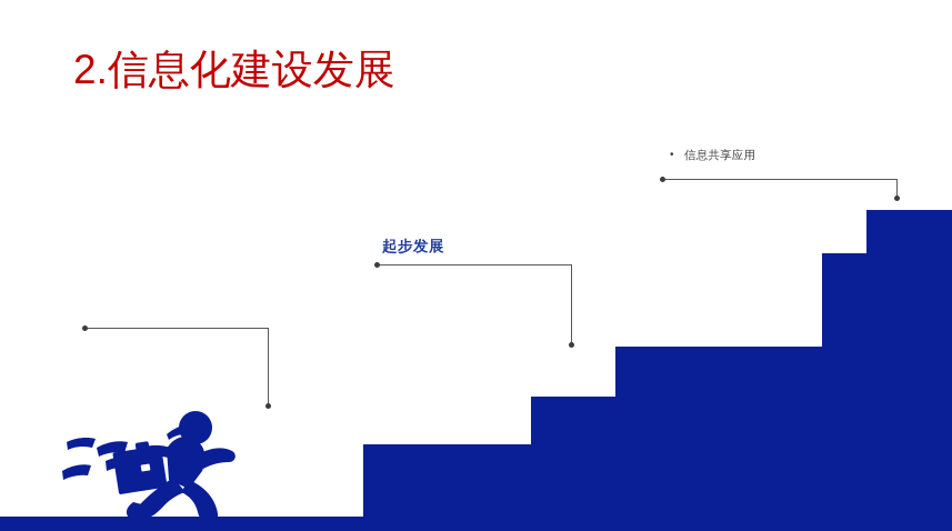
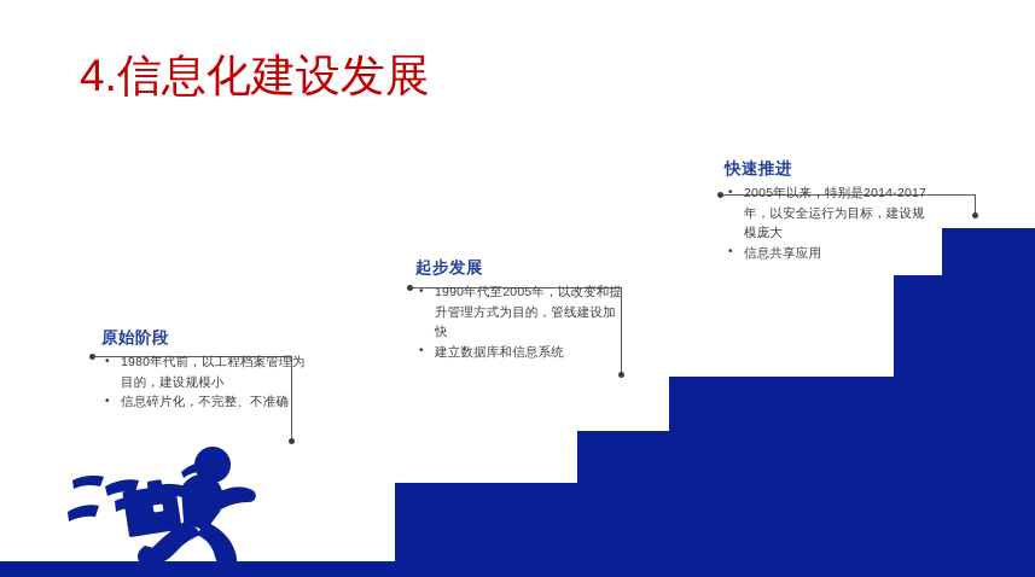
- 2.信息化建设发展
+ 4.信息化建设发展
+ 原始阶段
+ 1980年代前，以工程档案管理为目的，建设规模小
+ 信息碎片化，不完整、不准确
  起步发展
+ 1990年代至2005年，以改变和提升管理方式为目的，管线建设加快
+ 建立数据库和信息系统
+ 快速推进
+ 2005年以来，特别是2014-2017年，以安全运行为目标，建设规模庞大
  信息共享应用
